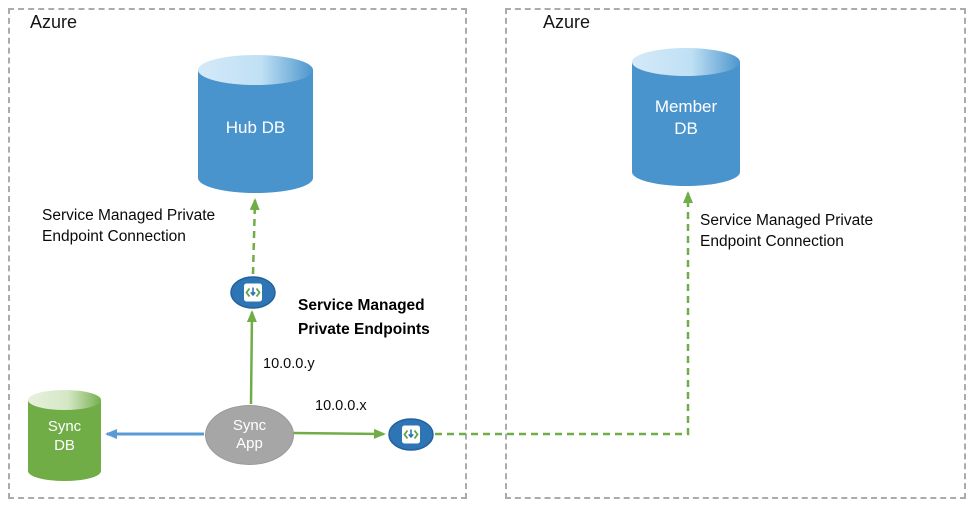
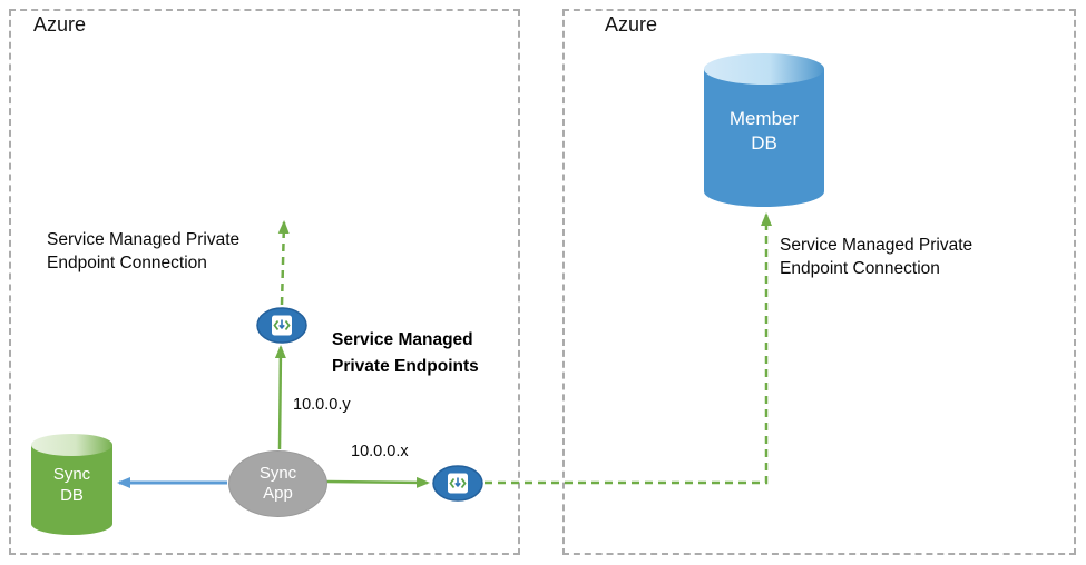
  Azure
  Azure
- Hub DB
  Member
  DB
  Sync
  DB
  Sync
  App
  Service Managed Private
  Endpoint Connection
  Service Managed
  Private Endpoints
  10.0.0.y
  10.0.0.x
  Service Managed Private
  Endpoint Connection
